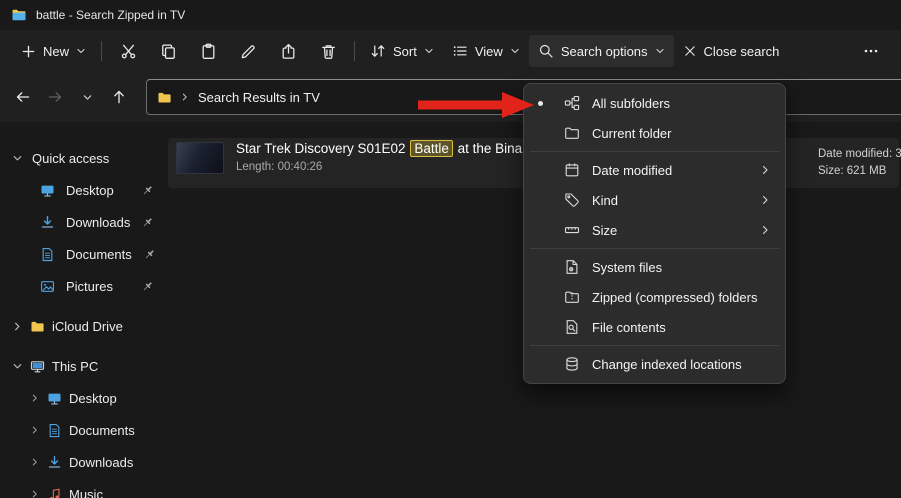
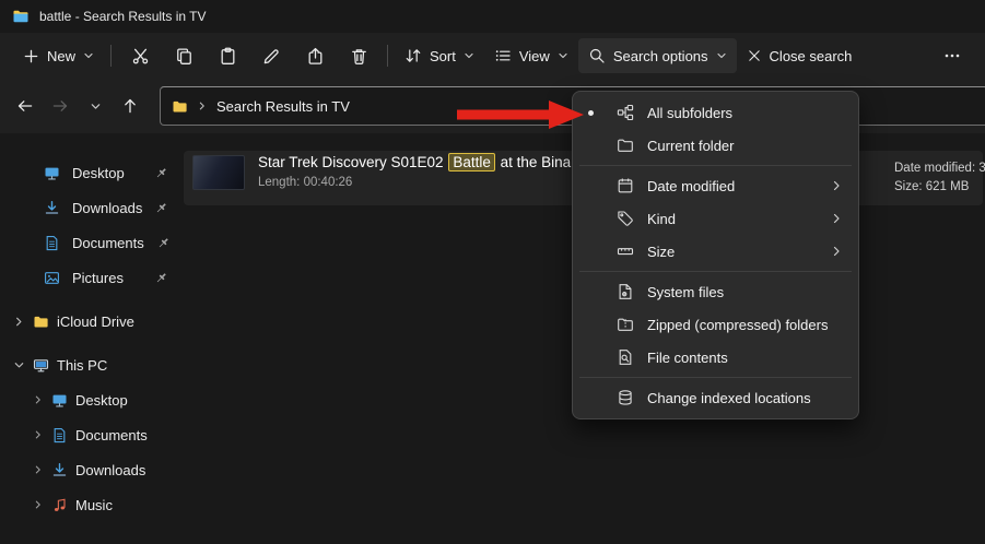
- battle - Search Zipped in TV
+ battle - Search Results in TV
  New
  Sort
  View
  Search options
  Close search
  Search Results in TV
- Quick access
  Desktop
  Downloads
  Documents
  Pictures
  iCloud Drive
  This PC
  Desktop
  Documents
  Downloads
  Music
  Star Trek Discovery S01E02 Battle at the Bina
  Length: 00:40:26
  Date modified: 3
  Size: 621 MB
  All subfolders
  Current folder
  Date modified
  Kind
  Size
  System files
  Zipped (compressed) folders
  File contents
  Change indexed locations
